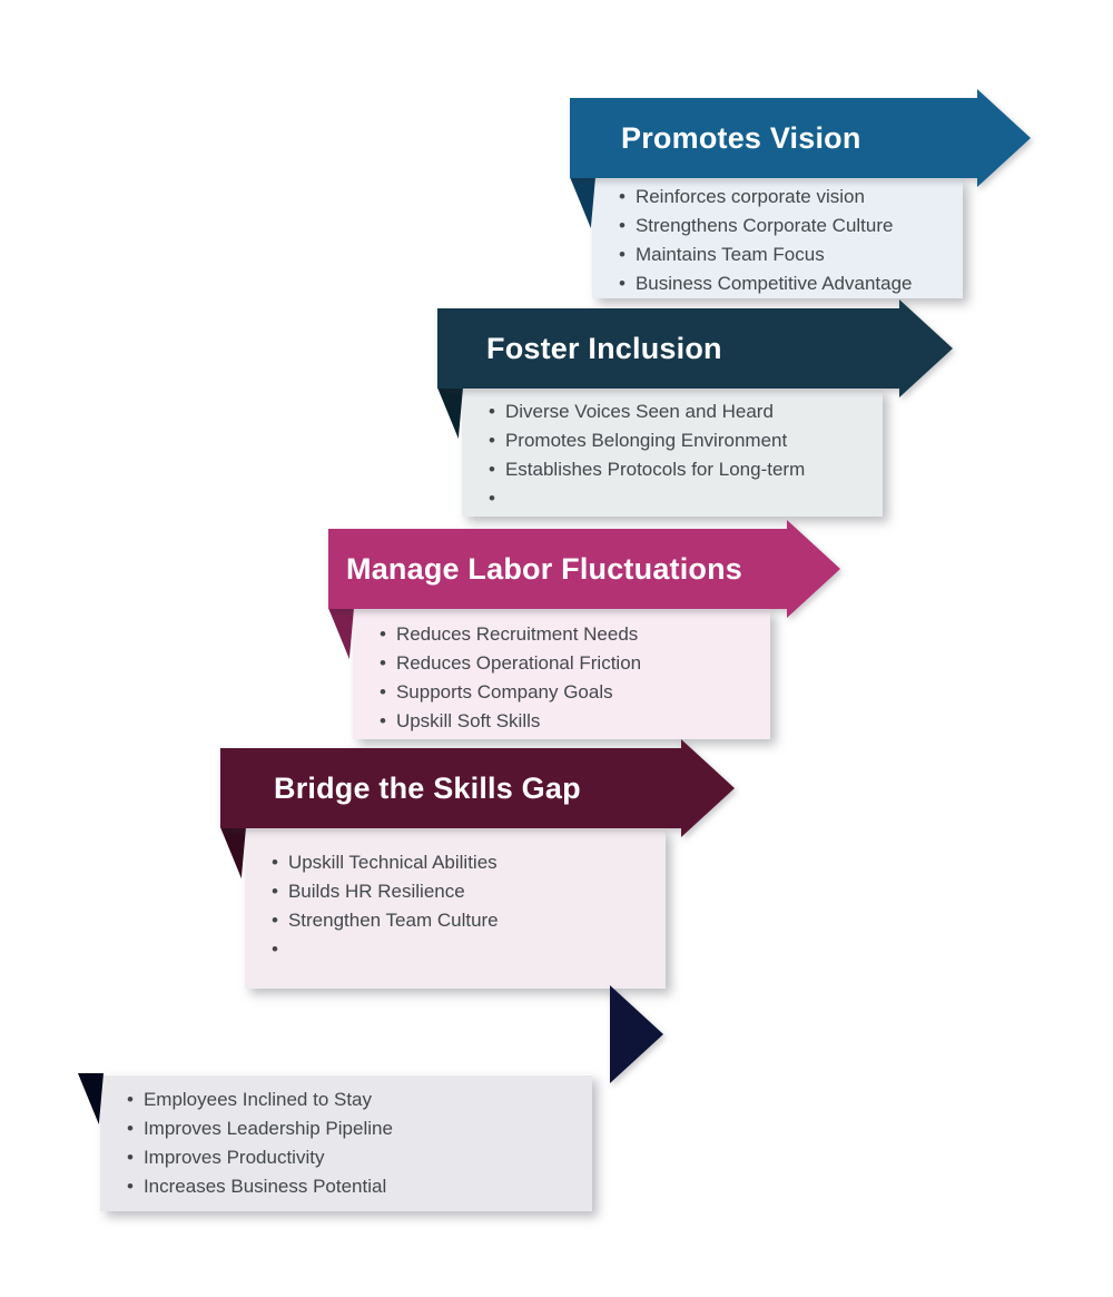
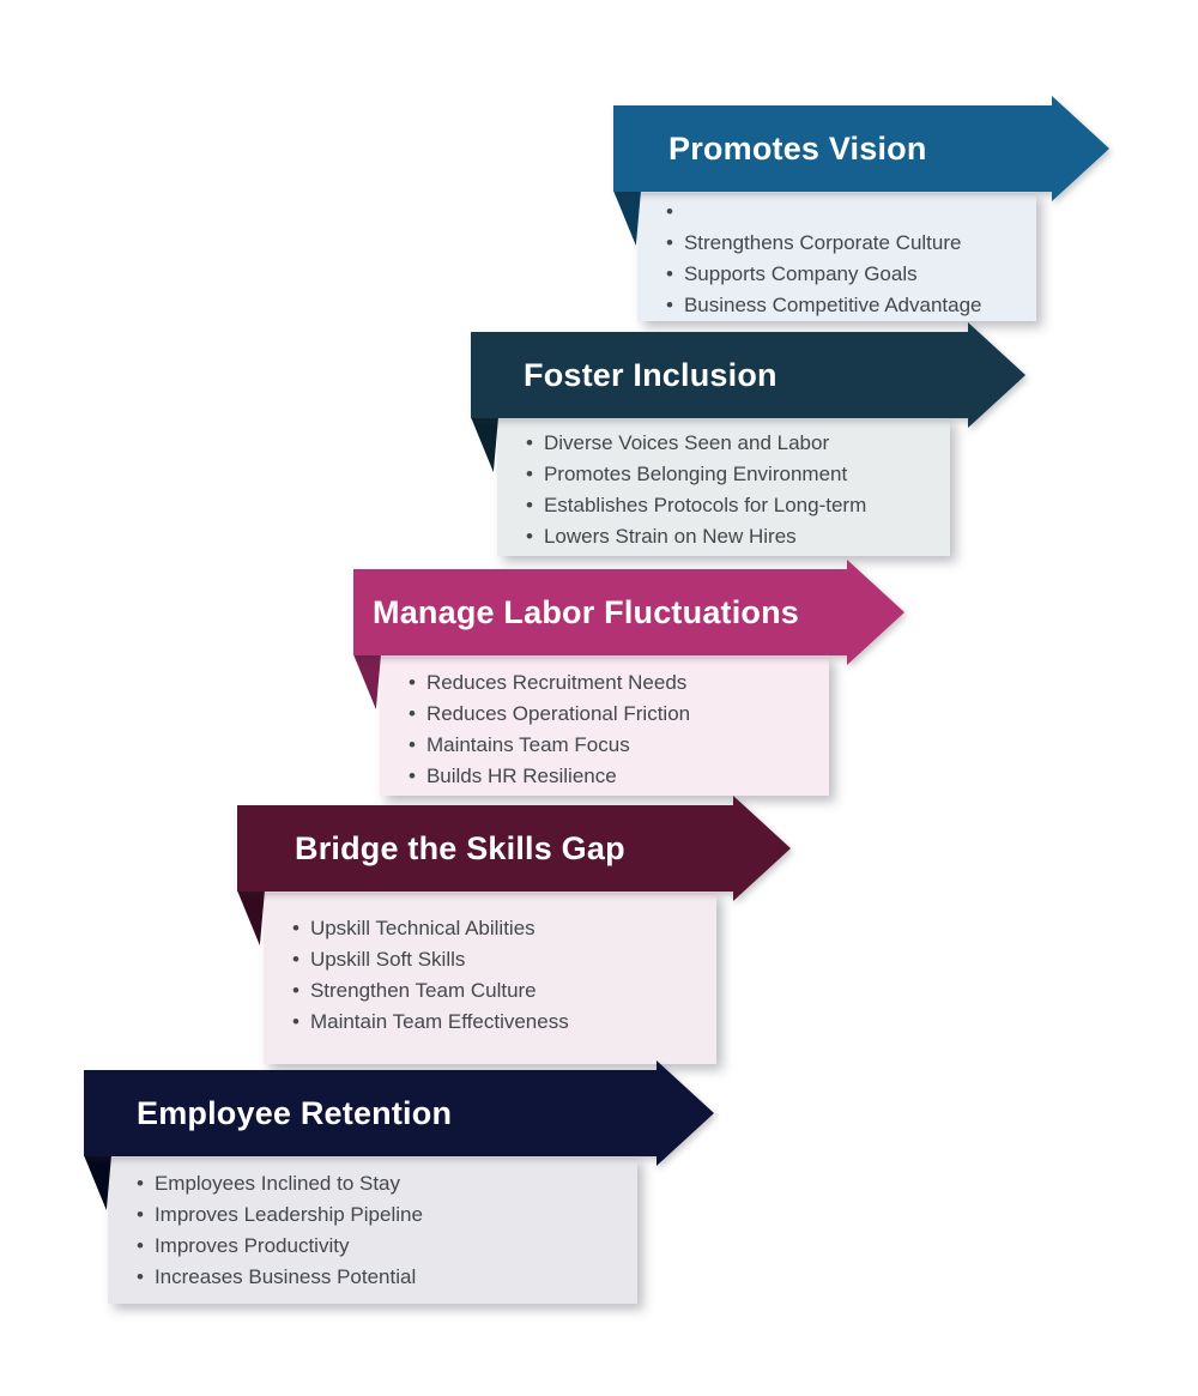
  •
- Reinforces corporate vision
  •
  Strengthens Corporate Culture
  •
- Maintains Team Focus
+ Supports Company Goals
  •
  Business Competitive Advantage
  Promotes Vision
  •
- Diverse Voices Seen and Heard
+ Diverse Voices Seen and Labor
  •
  Promotes Belonging Environment
  •
  Establishes Protocols for Long-term
  •
+ Lowers Strain on New Hires
  Foster Inclusion
  •
  Reduces Recruitment Needs
  •
  Reduces Operational Friction
  •
- Supports Company Goals
+ Maintains Team Focus
  •
- Upskill Soft Skills
+ Builds HR Resilience
  Manage Labor Fluctuations
  •
  Upskill Technical Abilities
  •
- Builds HR Resilience
+ Upskill Soft Skills
  •
  Strengthen Team Culture
  •
+ Maintain Team Effectiveness
  Bridge the Skills Gap
  •
  Employees Inclined to Stay
  •
  Improves Leadership Pipeline
  •
  Improves Productivity
  •
  Increases Business Potential
+ Employee Retention
